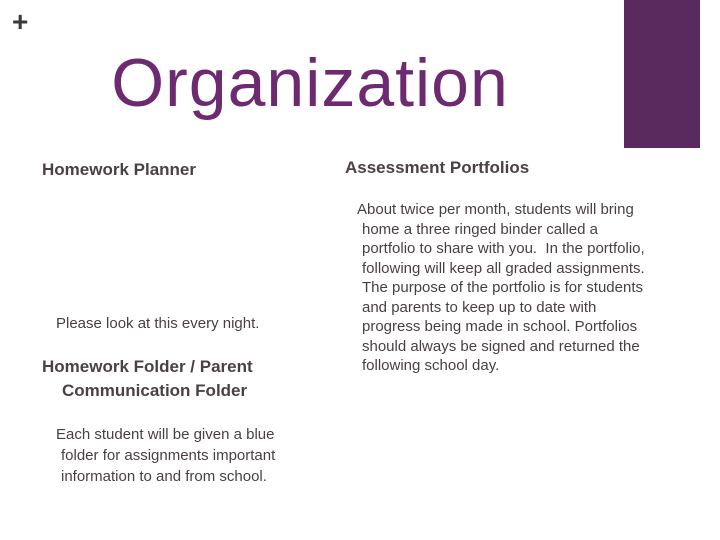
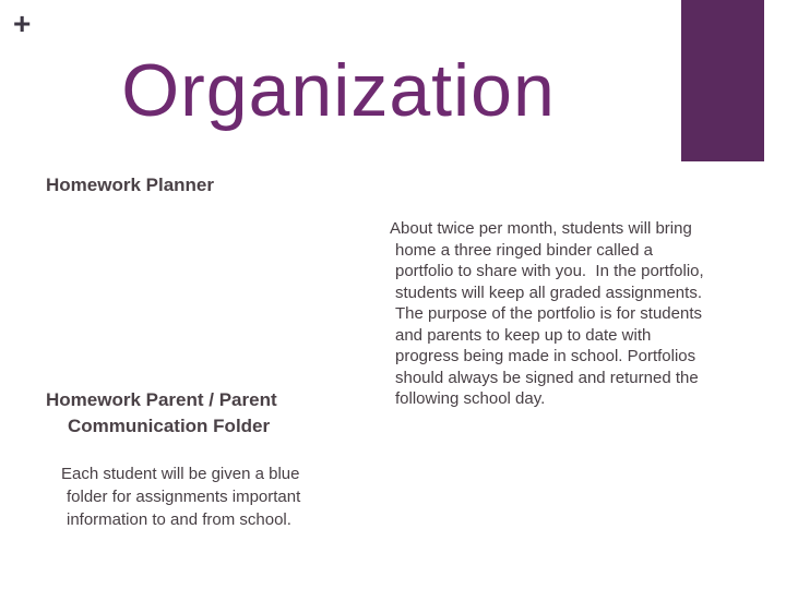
  +
  Organization
  Homework Planner
- Please look at this every night.
- Homework Folder / Parent Communication Folder
+ Homework Parent / Parent Communication Folder
  Each student will be given a blue folder for assignments important information to and from school.
- Assessment Portfolios
- About twice per month, students will bring home a three ringed binder called a portfolio to share with you. In the portfolio, following will keep all graded assignments. The purpose of the portfolio is for students and parents to keep up to date with progress being made in school. Portfolios should always be signed and returned the following school day.
+ About twice per month, students will bring home a three ringed binder called a portfolio to share with you. In the portfolio, students will keep all graded assignments. The purpose of the portfolio is for students and parents to keep up to date with progress being made in school. Portfolios should always be signed and returned the following school day.
